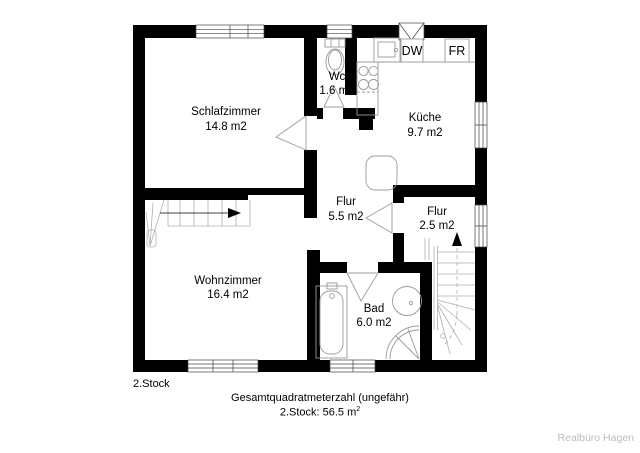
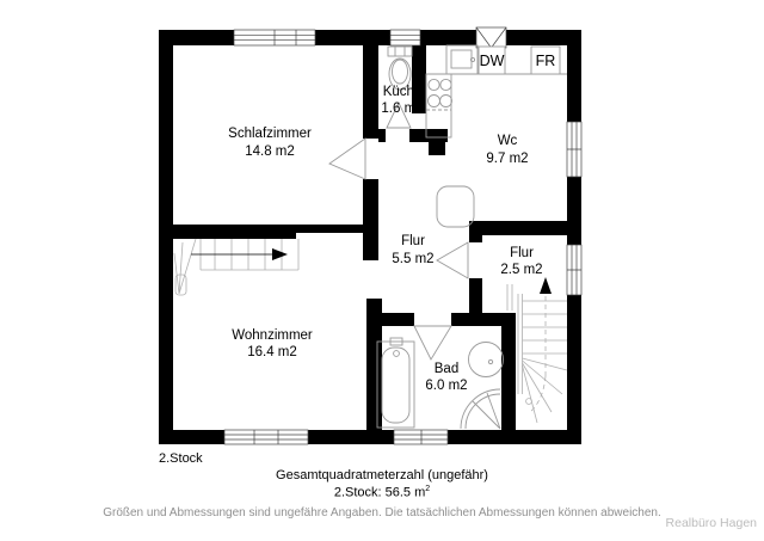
  Schlafzimmer
  14.8 m2
- Wc
+ Küche
  1.6 m2
- Küche
+ Wc
  9.7 m2
  Flur
  5.5 m2
  Flur
  2.5 m2
  Wohnzimmer
  16.4 m2
  Bad
  6.0 m2
  DW
  FR
  2.Stock
  Gesamtquadratmeterzahl (ungefähr)
  2.Stock: 56.5 m
+ Größen und Abmessungen sind ungefähre Angaben. Die tatsächlichen Abmessungen können abweichen.
  Realbüro Hagen
